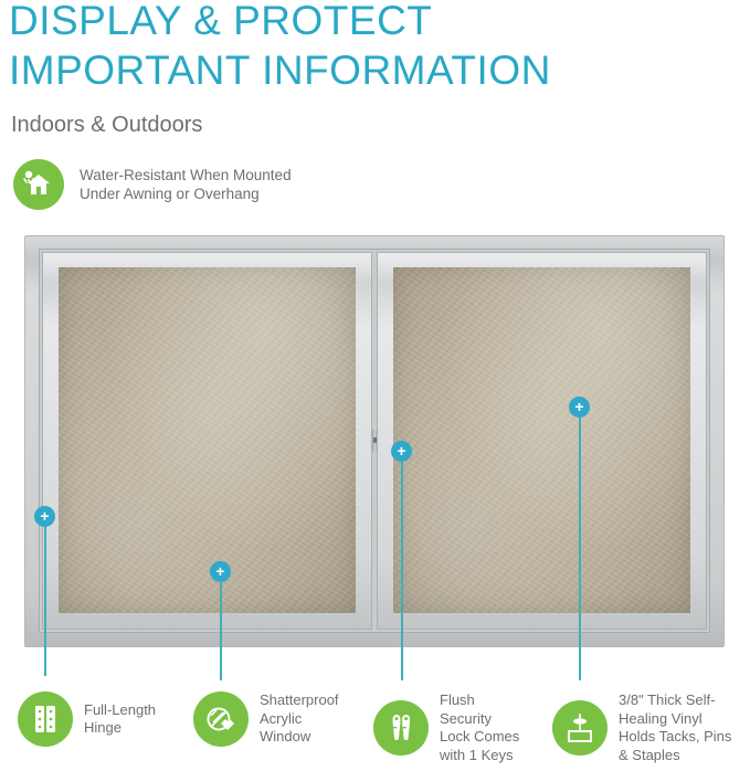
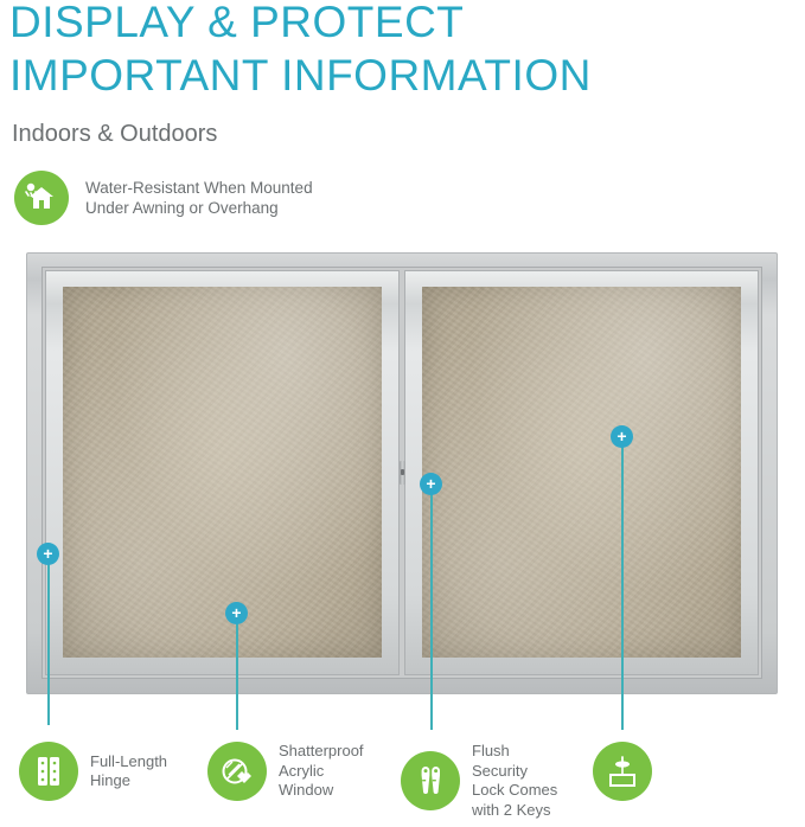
  DISPLAY & PROTECT
  IMPORTANT INFORMATION
  Indoors & Outdoors
  Water-Resistant When Mounted
  Under Awning or Overhang
  +
  +
  +
  +
  Full-Length
  Hinge
  Shatterproof
  Acrylic
  Window
  Flush
  Security
  Lock Comes
- with 1 Keys
+ with 2 Keys
- 3/8" Thick Self-
- Healing Vinyl
- Holds Tacks, Pins
- & Staples
